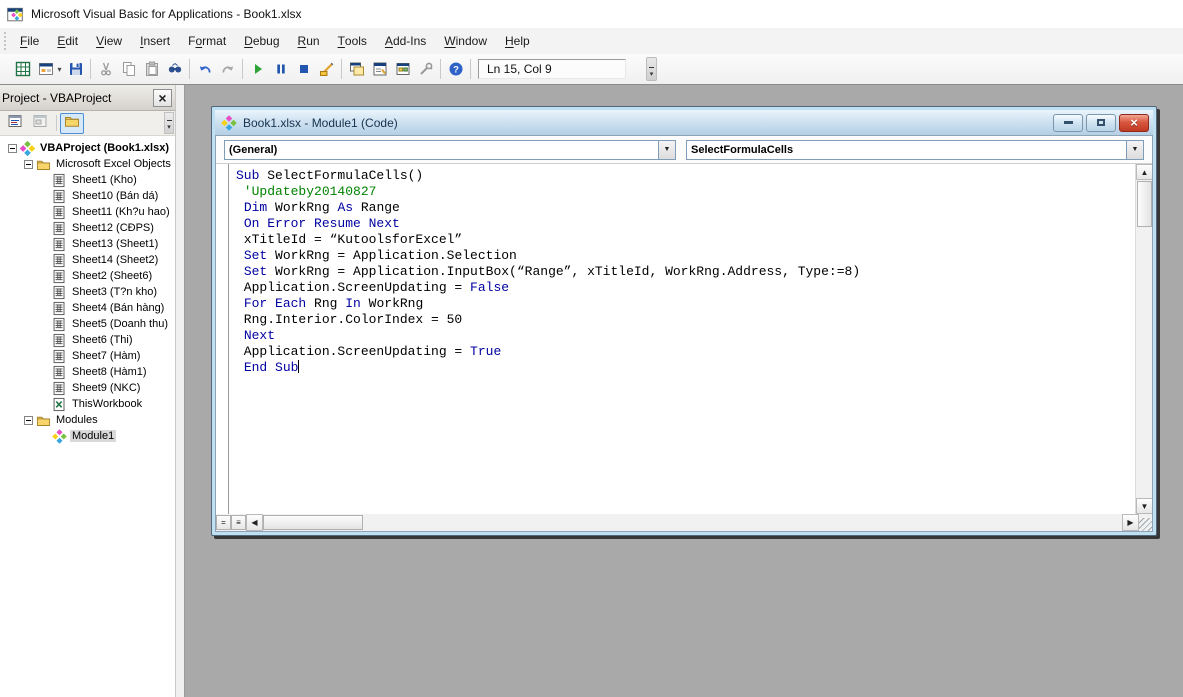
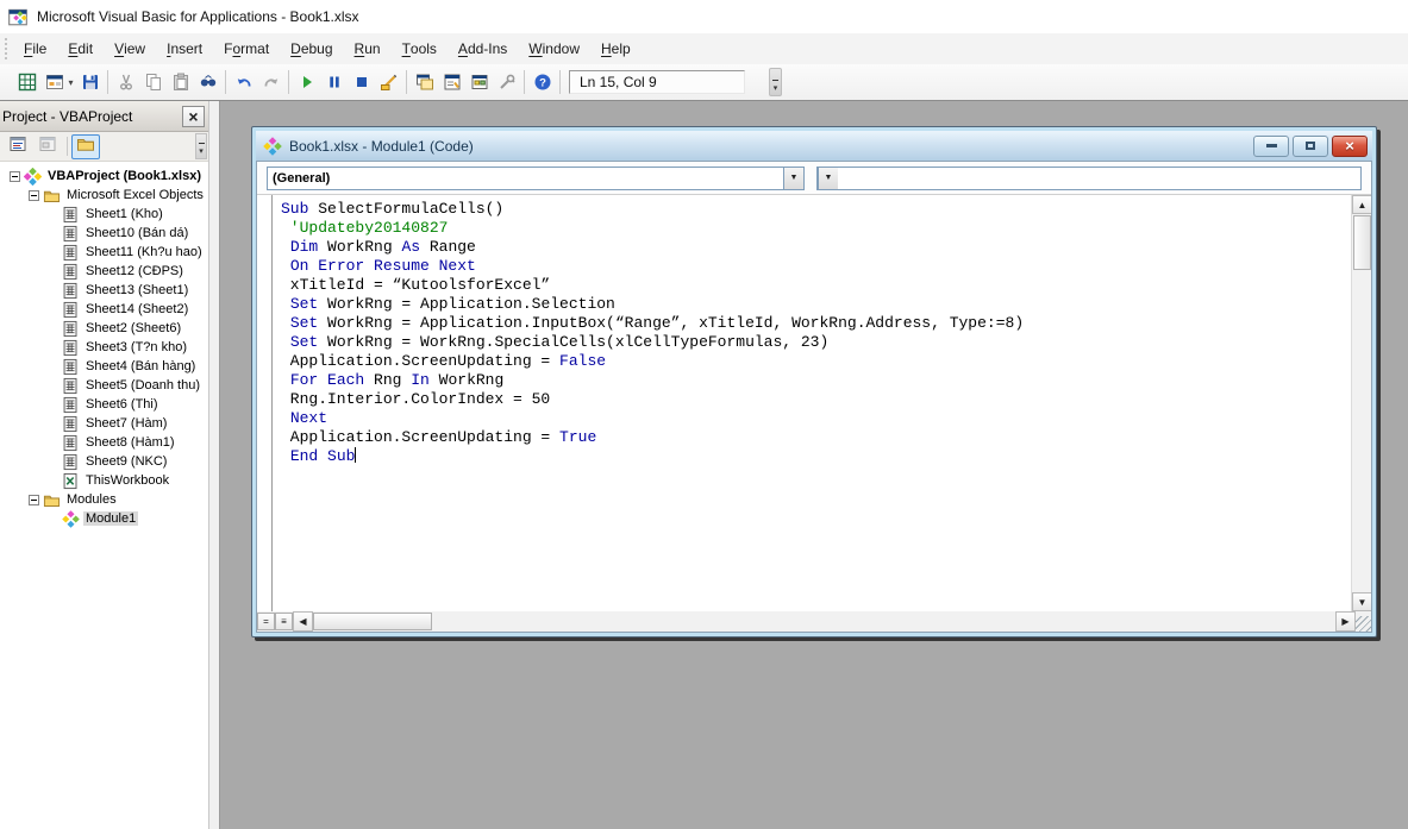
  Microsoft Visual Basic for Applications - Book1.xlsx
  F
  ile
  E
  dit
  V
  iew
  I
  nsert
  F
  o
  rmat
  D
  ebug
  R
  un
  T
  ools
  A
  dd-Ins
  W
  indow
  H
  elp
  ▾
  ?
  Ln 15, Col 9
  Project - VBAProject
  ×
  VBAProject (Book1.xlsx)
  Microsoft Excel Objects
  Sheet1 (Kho)
  Sheet10 (Bán dá)
  Sheet11 (Kh?u hao)
  Sheet12 (CĐPS)
  Sheet13 (Sheet1)
  Sheet14 (Sheet2)
  Sheet2 (Sheet6)
  Sheet3 (T?n kho)
  Sheet4 (Bán hàng)
  Sheet5 (Doanh thu)
  Sheet6 (Thi)
  Sheet7 (Hàm)
  Sheet8 (Hàm1)
  Sheet9 (NKC)
  ThisWorkbook
  Modules
  Module1
  Book1.xlsx - Module1 (Code)
  ×
  (General)
- SelectFormulaCells
  Sub SelectFormulaCells()
  'Updateby20140827
  Dim WorkRng As Range
  On Error Resume Next
  xTitleId = “KutoolsforExcel”
  Set WorkRng = Application.Selection
  Set WorkRng = Application.InputBox(“Range”, xTitleId, WorkRng.Address, Type:=8)
+ Set WorkRng = WorkRng.SpecialCells(xlCellTypeFormulas, 23)
  Application.ScreenUpdating = False
  For Each Rng In WorkRng
  Rng.Interior.ColorIndex = 50
  Next
  Application.ScreenUpdating = True
  End Sub
  ▲
  ▼
  =
  ≡
  ◀
  ▶
